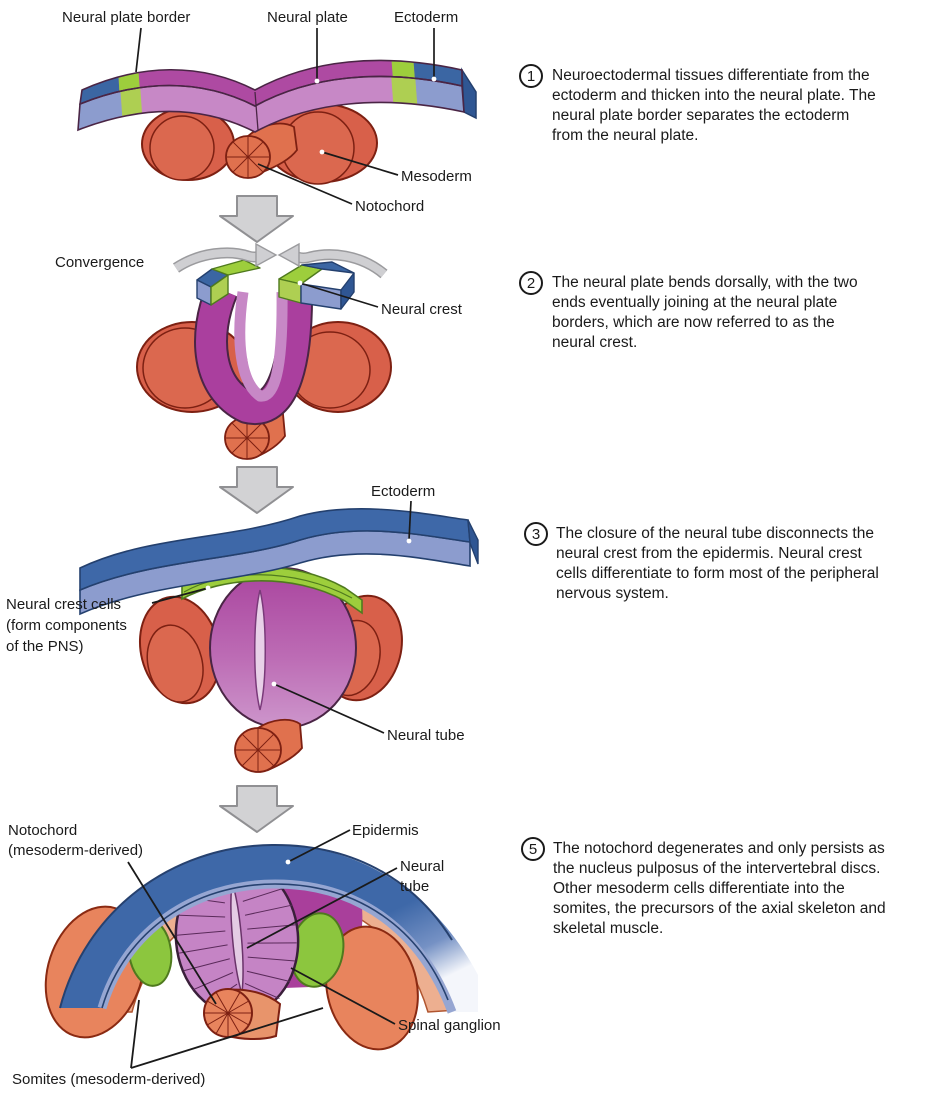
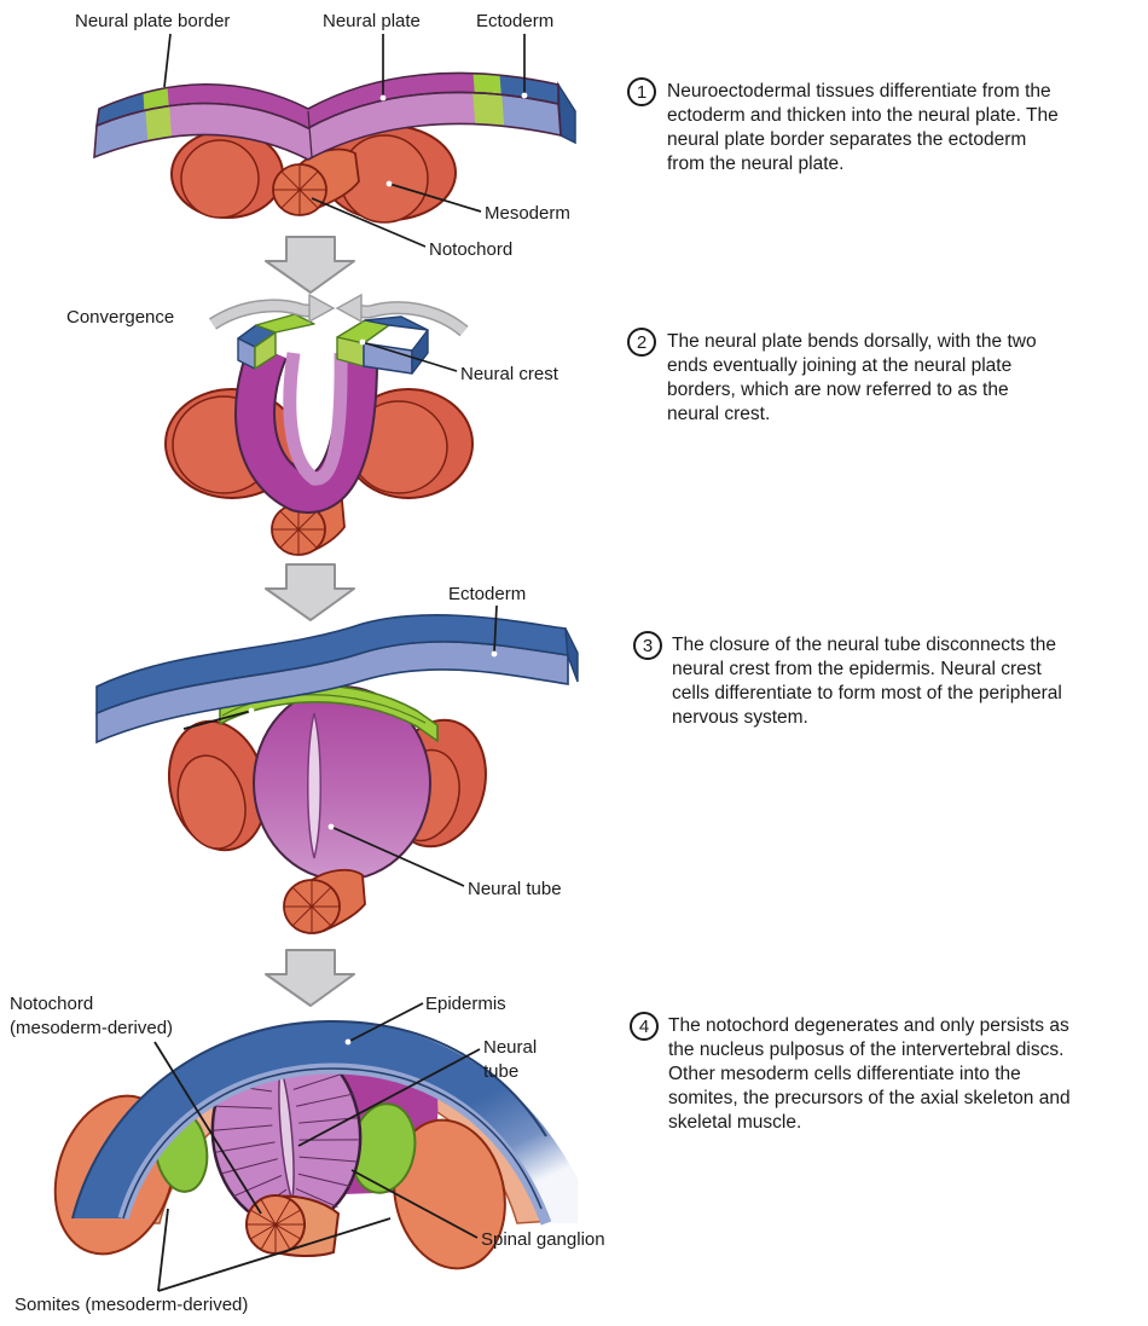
  Neural plate border
  Neural plate
  Ectoderm
  Mesoderm
  Notochord
  Convergence
  Neural crest
  Ectoderm
- Neural crest cells
- (form components
- of the PNS)
  Neural tube
  Notochord
  (mesoderm-derived)
  Epidermis
  Neural
  tube
  Spinal ganglion
  Somites (mesoderm-derived)
  1
  Neuroectodermal tissues differentiate from the
  ectoderm and thicken into the neural plate. The
  neural plate border separates the ectoderm
  from the neural plate.
  2
  The neural plate bends dorsally, with the two
  ends eventually joining at the neural plate
  borders, which are now referred to as the
  neural crest.
  3
  The closure of the neural tube disconnects the
  neural crest from the epidermis. Neural crest
  cells differentiate to form most of the peripheral
  nervous system.
- 5
+ 4
  The notochord degenerates and only persists as
  the nucleus pulposus of the intervertebral discs.
  Other mesoderm cells differentiate into the
  somites, the precursors of the axial skeleton and
  skeletal muscle.
